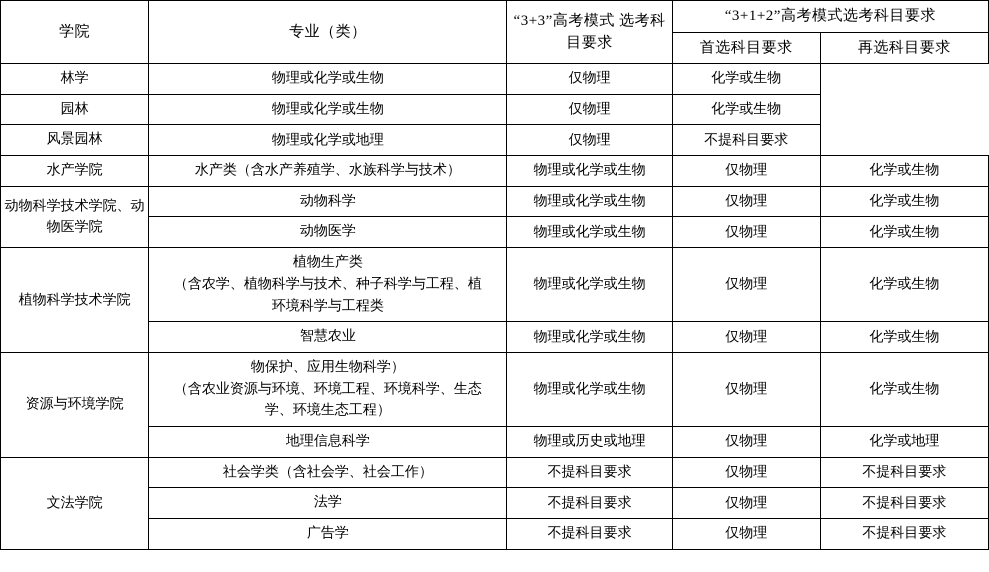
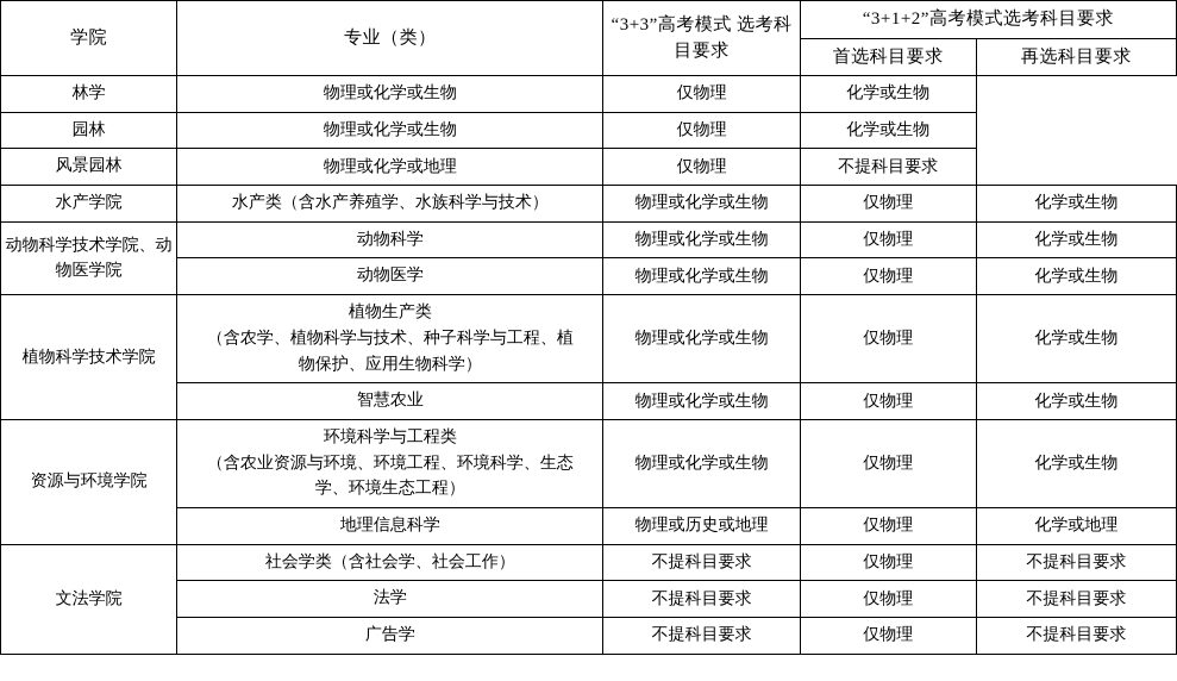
  学院	专业（类）	“3+3”高考模式 选考科目要求	“3+1+2”高考模式选考科目要求
  首选科目要求	再选科目要求
  林学	物理或化学或生物	仅物理	化学或生物
  园林	物理或化学或生物	仅物理	化学或生物
  风景园林	物理或化学或地理	仅物理	不提科目要求
  水产学院	水产类（含水产养殖学、水族科学与技术）	物理或化学或生物	仅物理	化学或生物
  动物科学技术学院、动物医学院	动物科学	物理或化学或生物	仅物理	化学或生物
  动物医学	物理或化学或生物	仅物理	化学或生物
- 植物科学技术学院	植物生产类（含农学、植物科学与技术、种子科学与工程、植环境科学与工程类	物理或化学或生物	仅物理	化学或生物
+ 植物科学技术学院	植物生产类（含农学、植物科学与技术、种子科学与工程、植物保护、应用生物科学）	物理或化学或生物	仅物理	化学或生物
  智慧农业	物理或化学或生物	仅物理	化学或生物
- 资源与环境学院	物保护、应用生物科学）（含农业资源与环境、环境工程、环境科学、生态学、环境生态工程）	物理或化学或生物	仅物理	化学或生物
+ 资源与环境学院	环境科学与工程类（含农业资源与环境、环境工程、环境科学、生态学、环境生态工程）	物理或化学或生物	仅物理	化学或生物
  地理信息科学	物理或历史或地理	仅物理	化学或地理
  文法学院	社会学类（含社会学、社会工作）	不提科目要求	仅物理	不提科目要求
  法学	不提科目要求	仅物理	不提科目要求
  广告学	不提科目要求	仅物理	不提科目要求
